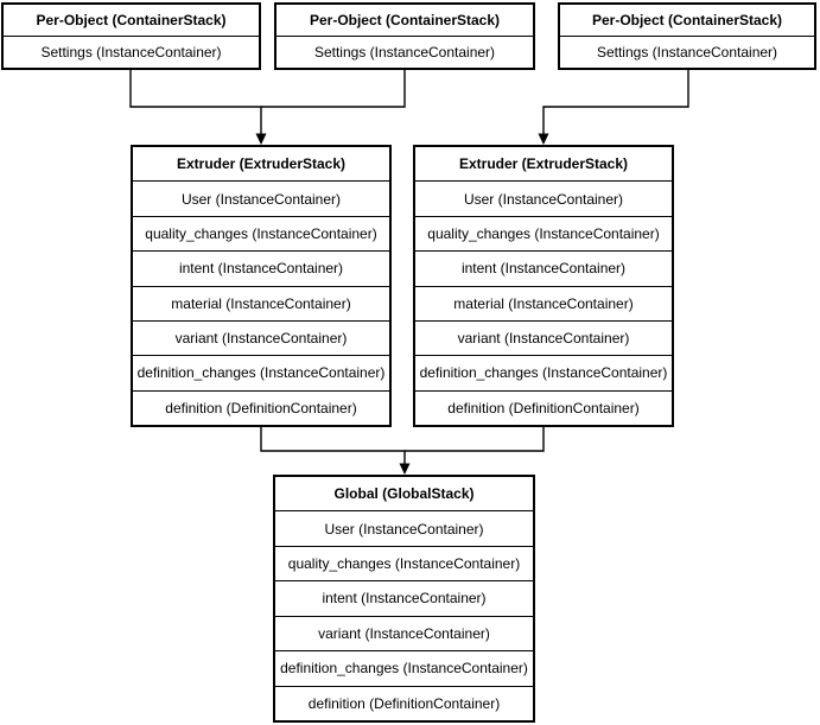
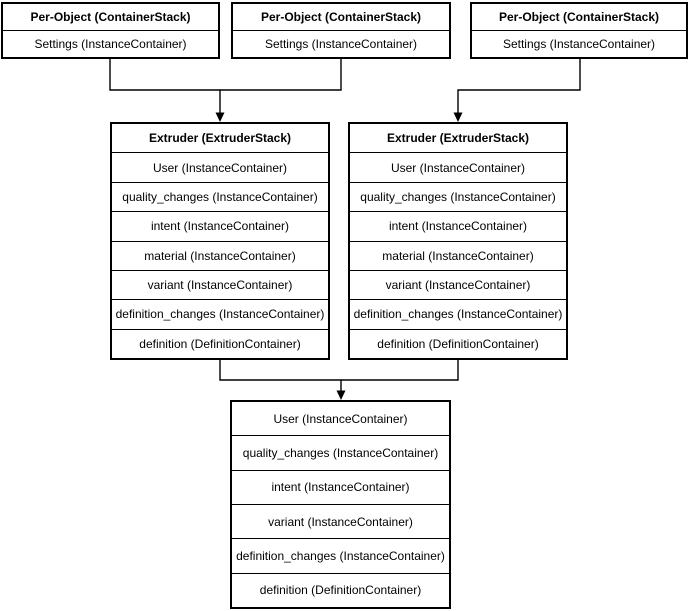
  Per-Object (ContainerStack)
  Settings (InstanceContainer)
  Per-Object (ContainerStack)
  Settings (InstanceContainer)
  Per-Object (ContainerStack)
  Settings (InstanceContainer)
  Extruder (ExtruderStack)
  User (InstanceContainer)
  quality_changes (InstanceContainer)
  intent (InstanceContainer)
  material (InstanceContainer)
  variant (InstanceContainer)
  definition_changes (InstanceContainer)
  definition (DefinitionContainer)
  Extruder (ExtruderStack)
  User (InstanceContainer)
  quality_changes (InstanceContainer)
  intent (InstanceContainer)
  material (InstanceContainer)
  variant (InstanceContainer)
  definition_changes (InstanceContainer)
  definition (DefinitionContainer)
- Global (GlobalStack)
  User (InstanceContainer)
  quality_changes (InstanceContainer)
  intent (InstanceContainer)
  variant (InstanceContainer)
  definition_changes (InstanceContainer)
  definition (DefinitionContainer)
